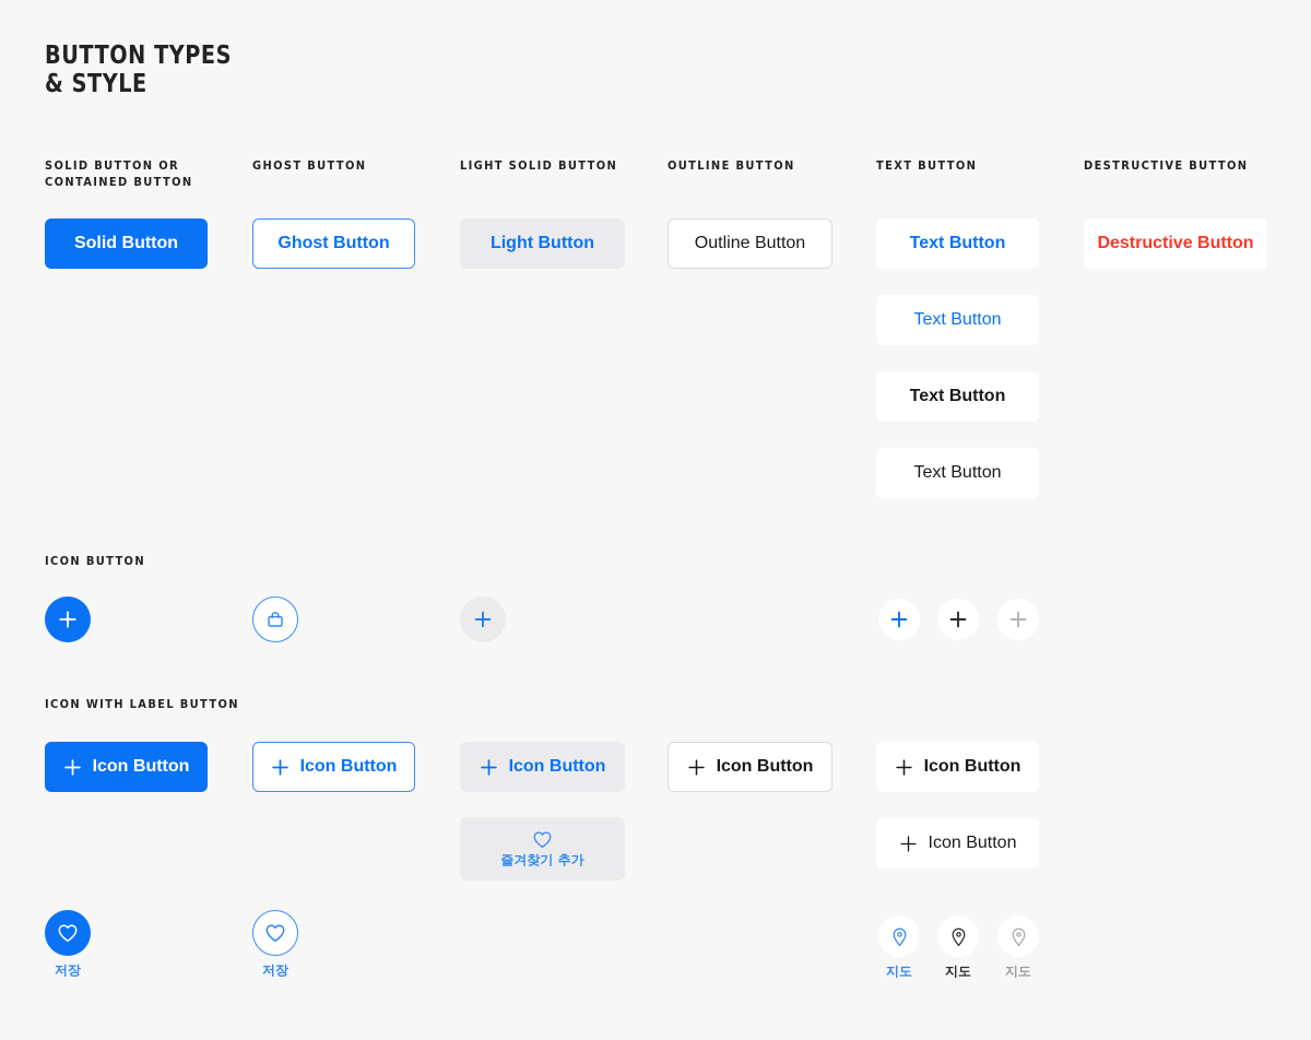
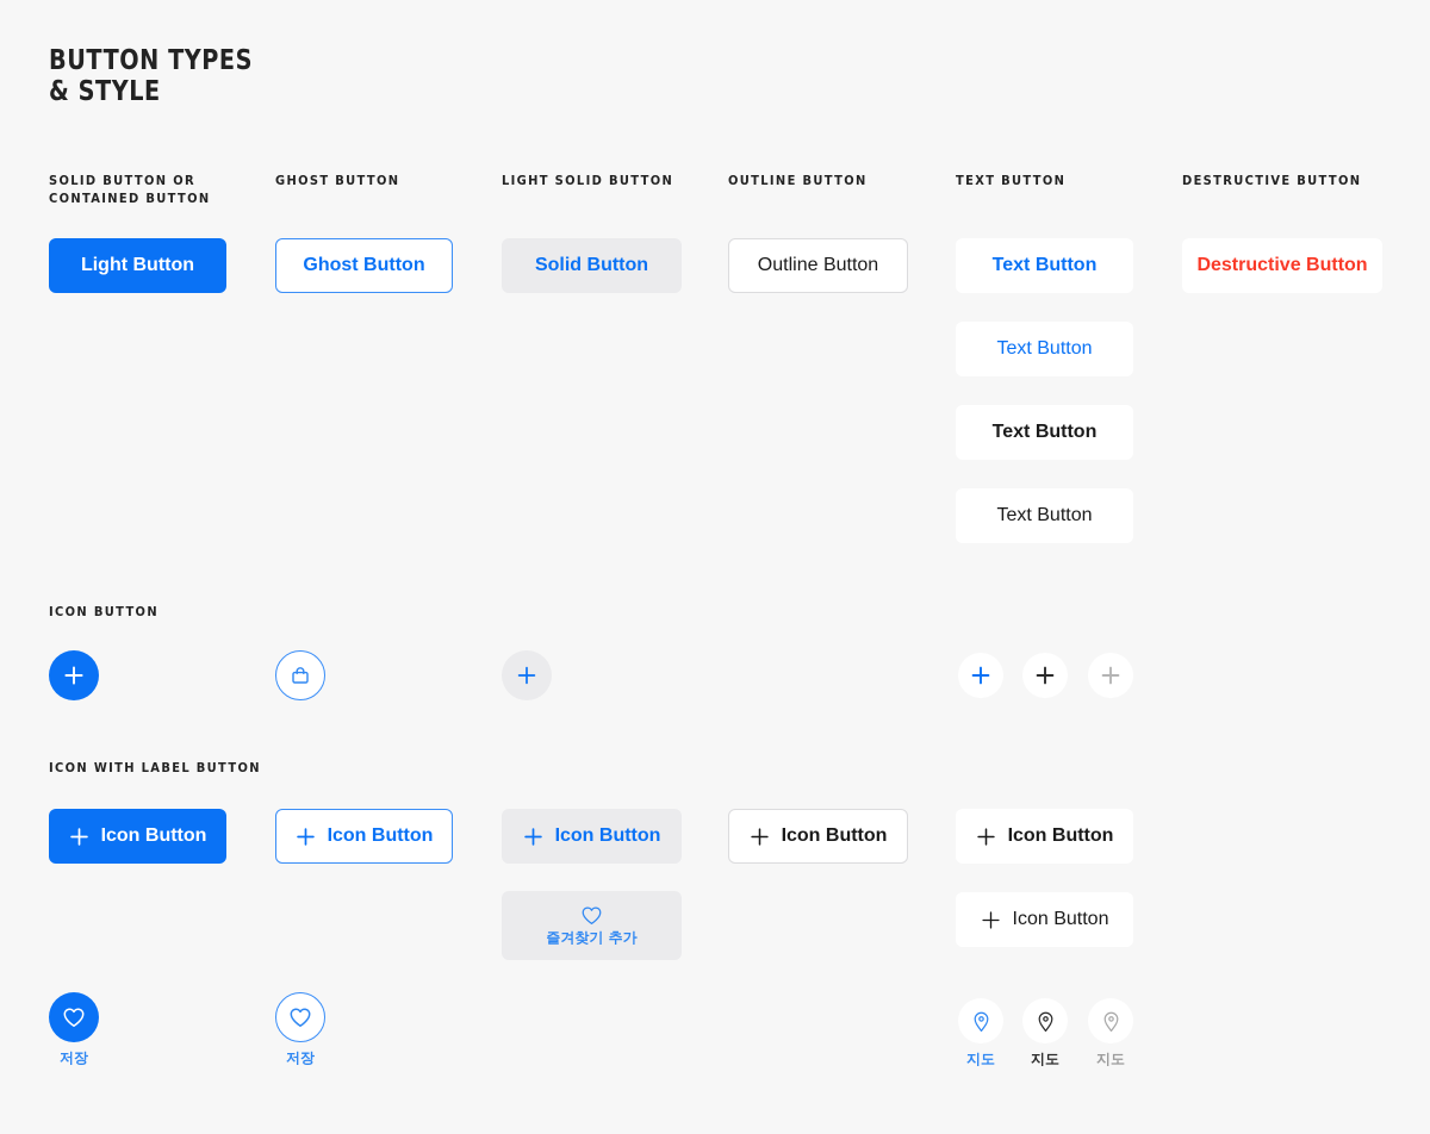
  BUTTON TYPES
  & STYLE
  SOLID BUTTON OR
  CONTAINED BUTTON
  GHOST BUTTON
  LIGHT SOLID BUTTON
  OUTLINE BUTTON
  TEXT BUTTON
  DESTRUCTIVE BUTTON
- Solid Button
+ Light Button
  Ghost Button
- Light Button
+ Solid Button
  Outline Button
  Destructive Button
  Text Button
  Text Button
  Text Button
  Text Button
  ICON BUTTON
  ICON WITH LABEL BUTTON
  Icon Button
  Icon Button
  Icon Button
  Icon Button
  Icon Button
  즐겨찾기 추가
  Icon Button
  저장
  저장
  지도
  지도
  지도
